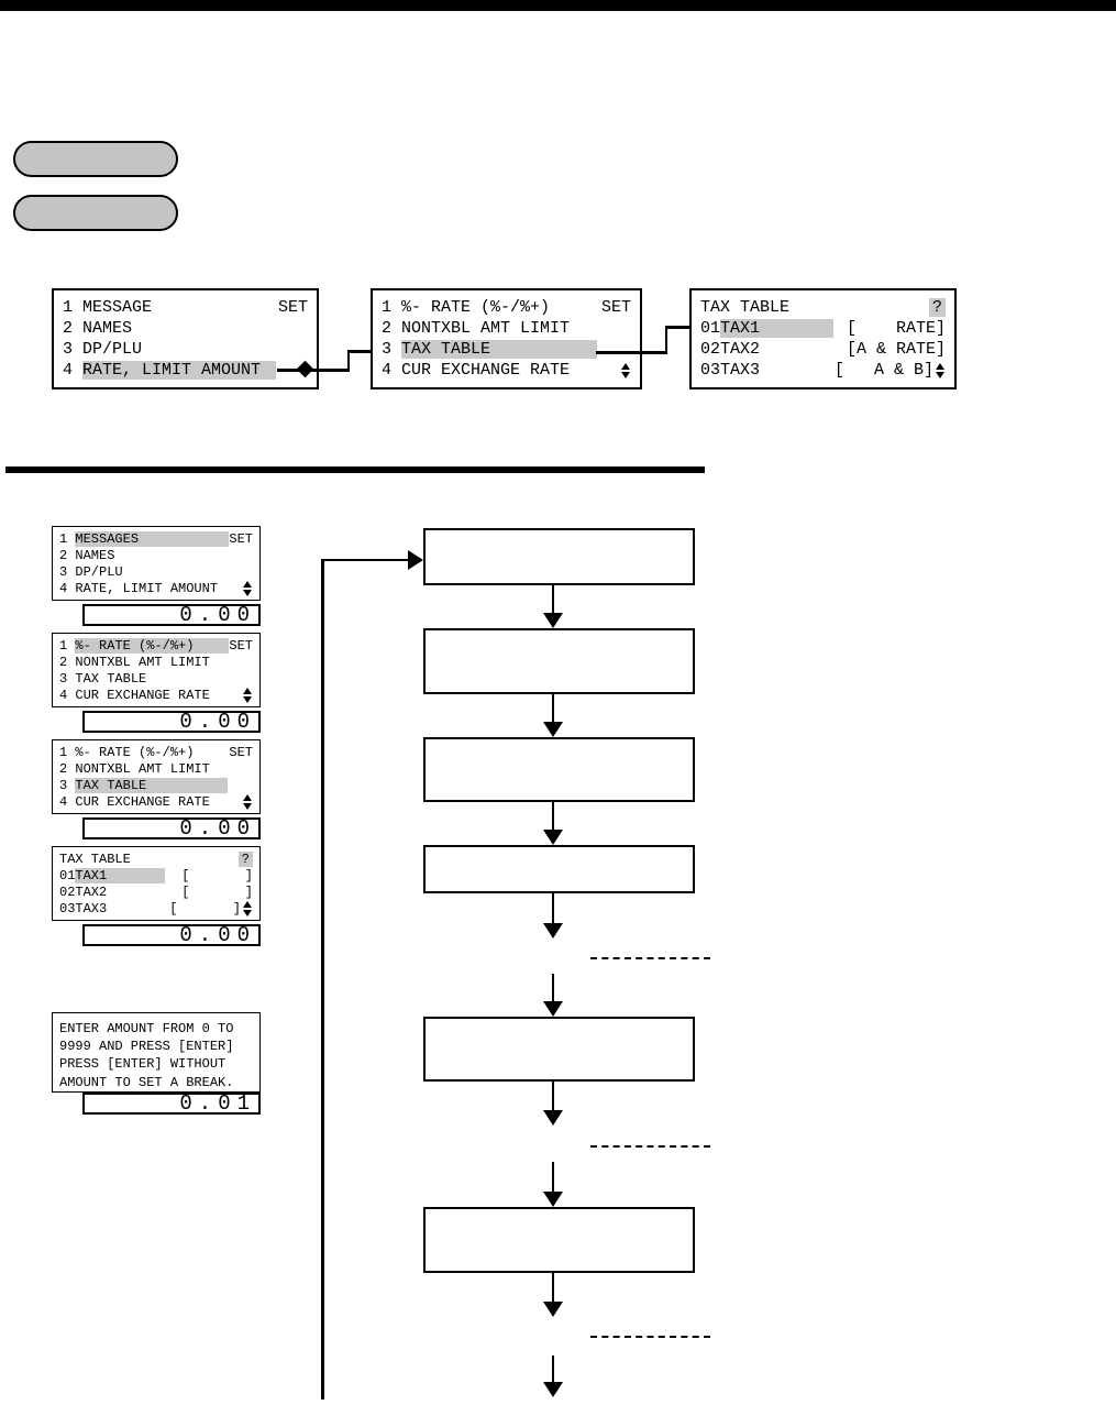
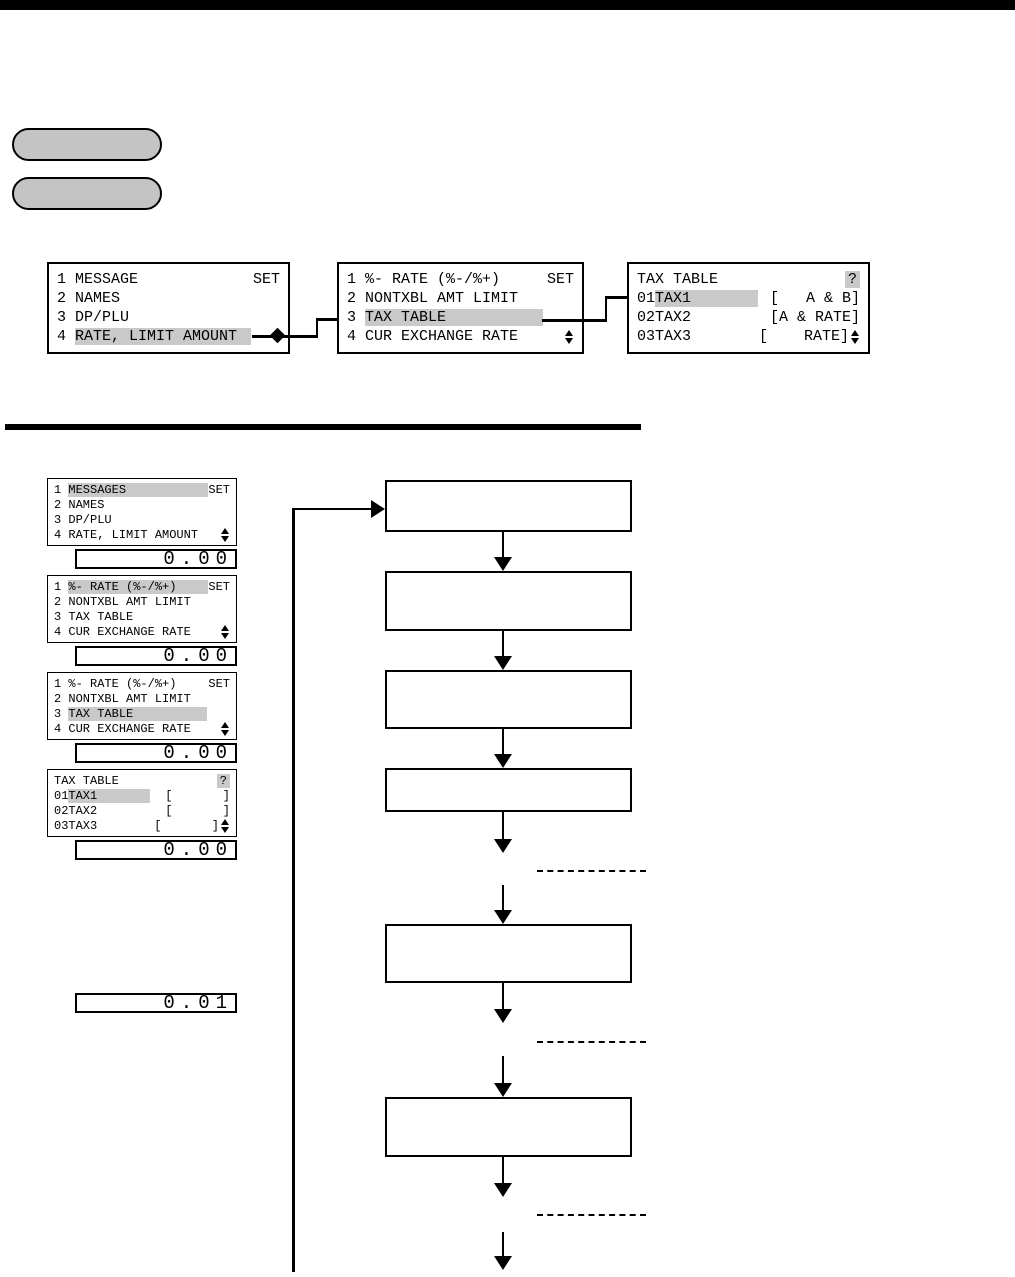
  1
  MESSAGE
  SET
  2
  NAMES
  3
  DP/PLU
  4
  RATE, LIMIT AMOUNT
  1
  %- RATE (%-/%+)
  SET
  2
  NONTXBL AMT LIMIT
  3
  TAX TABLE
  4
  CUR EXCHANGE RATE
  TAX TABLE
  ?
  01
  TAX1
- [ RATE]
+ [ A & B]
  02
  TAX2
  [A & RATE]
  03
  TAX3
- [ A & B]
+ [ RATE]
  1
  MESSAGES
  SET
  2
  NAMES
  3
  DP/PLU
  4
  RATE, LIMIT AMOUNT
  0.00
  1
  %- RATE (%-/%+)
  SET
  2
  NONTXBL AMT LIMIT
  3
  TAX TABLE
  4
  CUR EXCHANGE RATE
  0.00
  1
  %- RATE (%-/%+)
  SET
  2
  NONTXBL AMT LIMIT
  3
  TAX TABLE
  4
  CUR EXCHANGE RATE
  0.00
  TAX TABLE
  ?
  01
  TAX1
  [ ]
  02
  TAX2
  [ ]
  03
  TAX3
  [ ]
  0.00
- ENTER AMOUNT FROM 0 TO
- 9999 AND PRESS [ENTER]
- PRESS [ENTER] WITHOUT
- AMOUNT TO SET A BREAK.
  0.01
